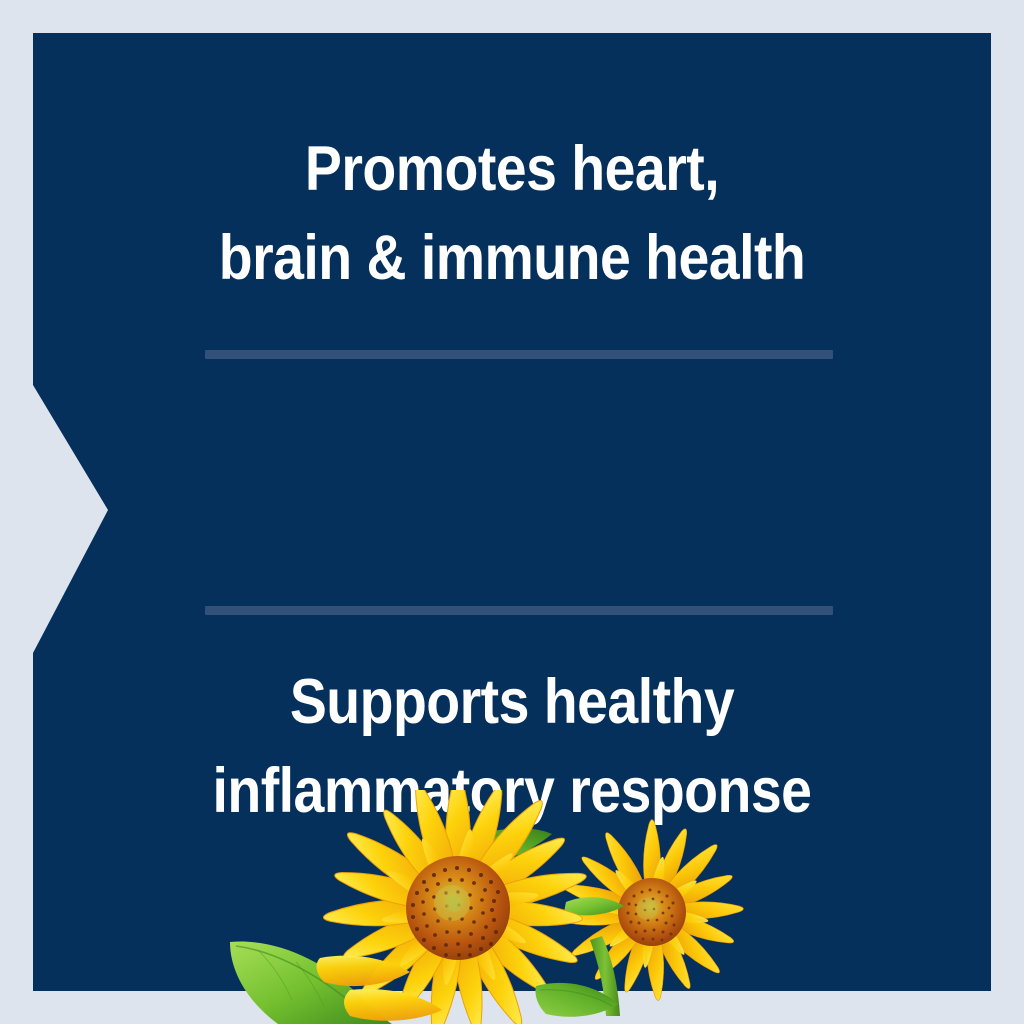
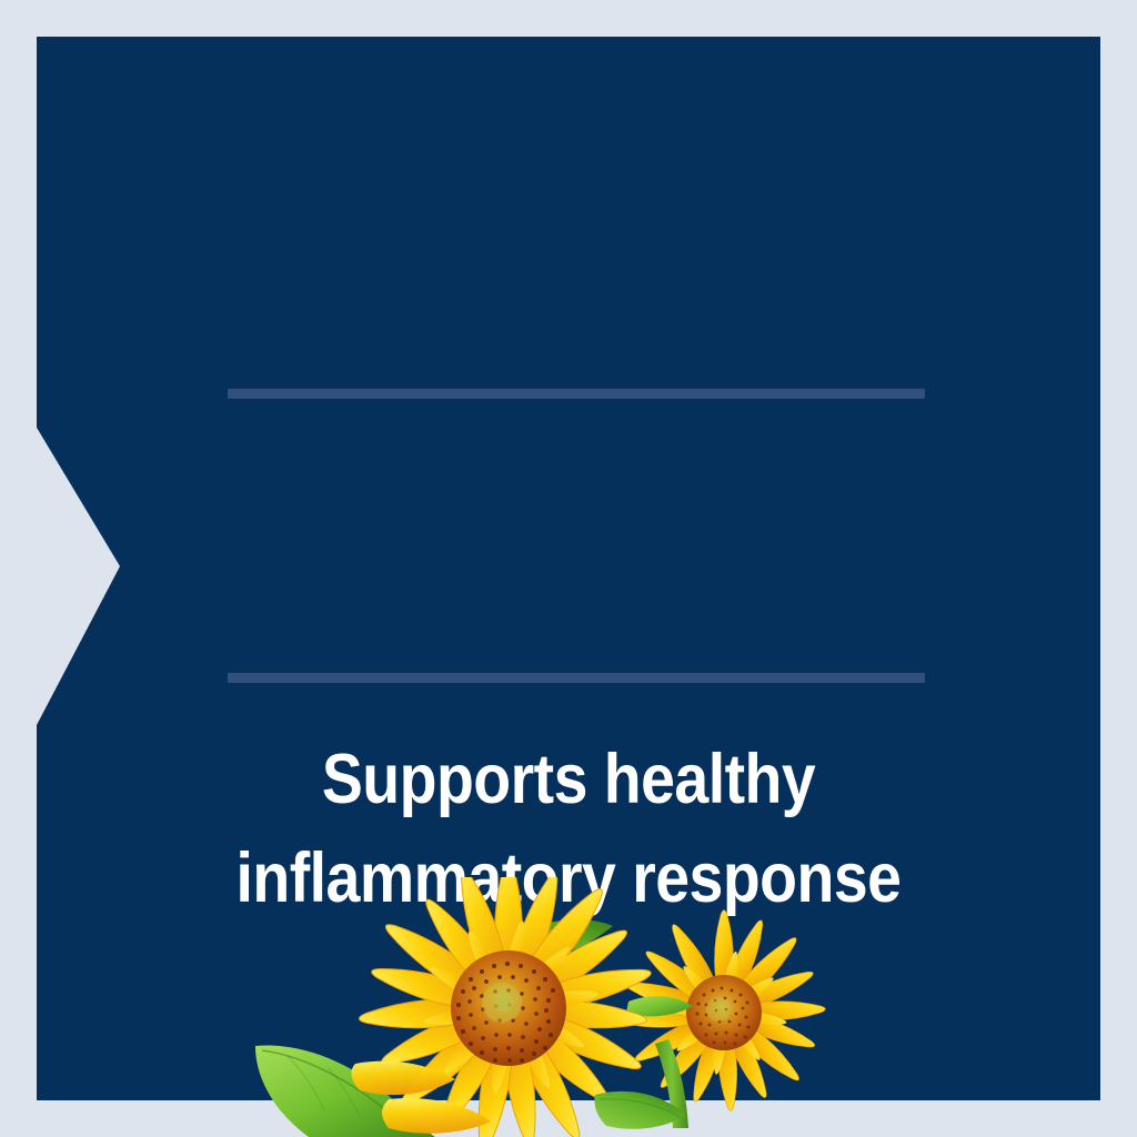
- Promotes heart,
- brain & immune health
  Supports healthy
  inflammaory response
